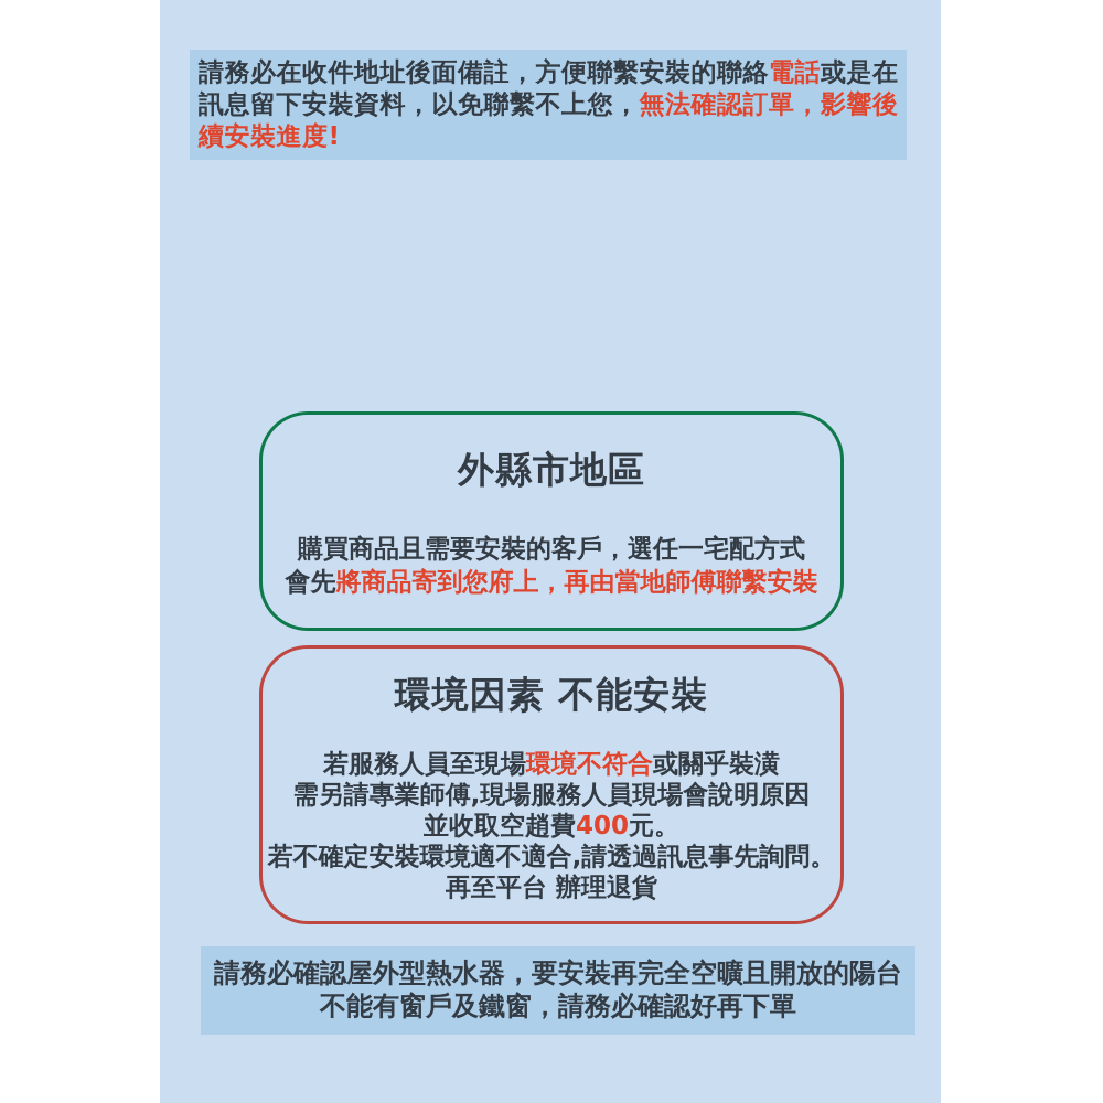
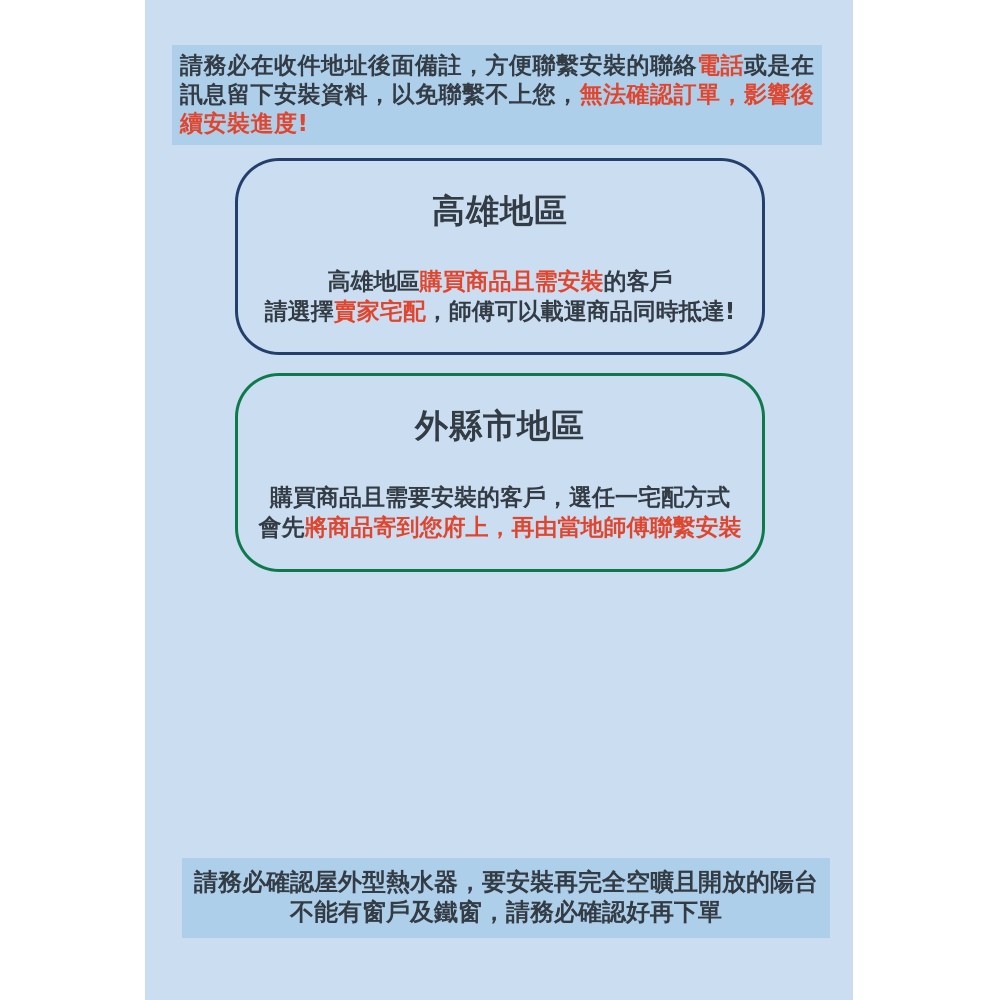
  請務必在收件地址後面備註，方便聯繫安裝的聯絡電話或是在
  訊息留下安裝資料，以免聯繫不上您，無法確認訂單，影響後
  續安裝進度!
+ 高雄地區
+ 高雄地區購買商品且需安裝的客戶
+ 請選擇賣家宅配，師傅可以載運商品同時抵達!
  外縣市地區
  購買商品且需要安裝的客戶，選任一宅配方式
  會先將商品寄到您府上，再由當地師傅聯繫安裝
- 環境因素 不能安裝
- 若服務人員至現場環境不符合或關乎裝潢
- 需另請專業師傅,現場服務人員現場會說明原因
- 並收取空趙費400元。
- 若不確定安裝環境適不適合,請透過訊息事先詢問。
- 再至平台 辦理退貨
  請務必確認屋外型熱水器，要安裝再完全空曠且開放的陽台
  不能有窗戶及鐵窗，請務必確認好再下單
